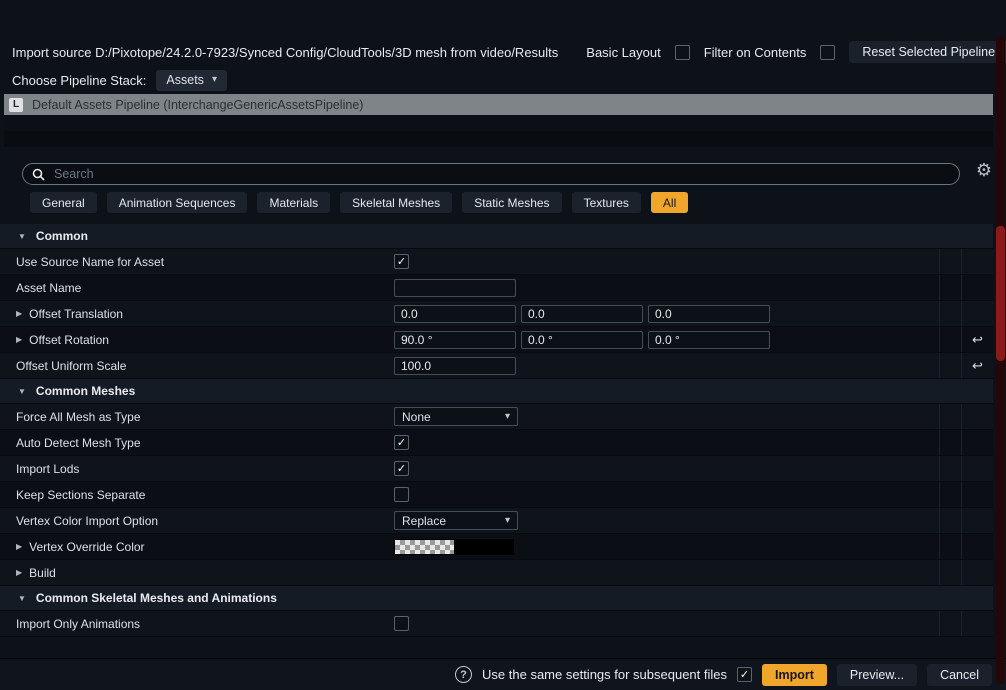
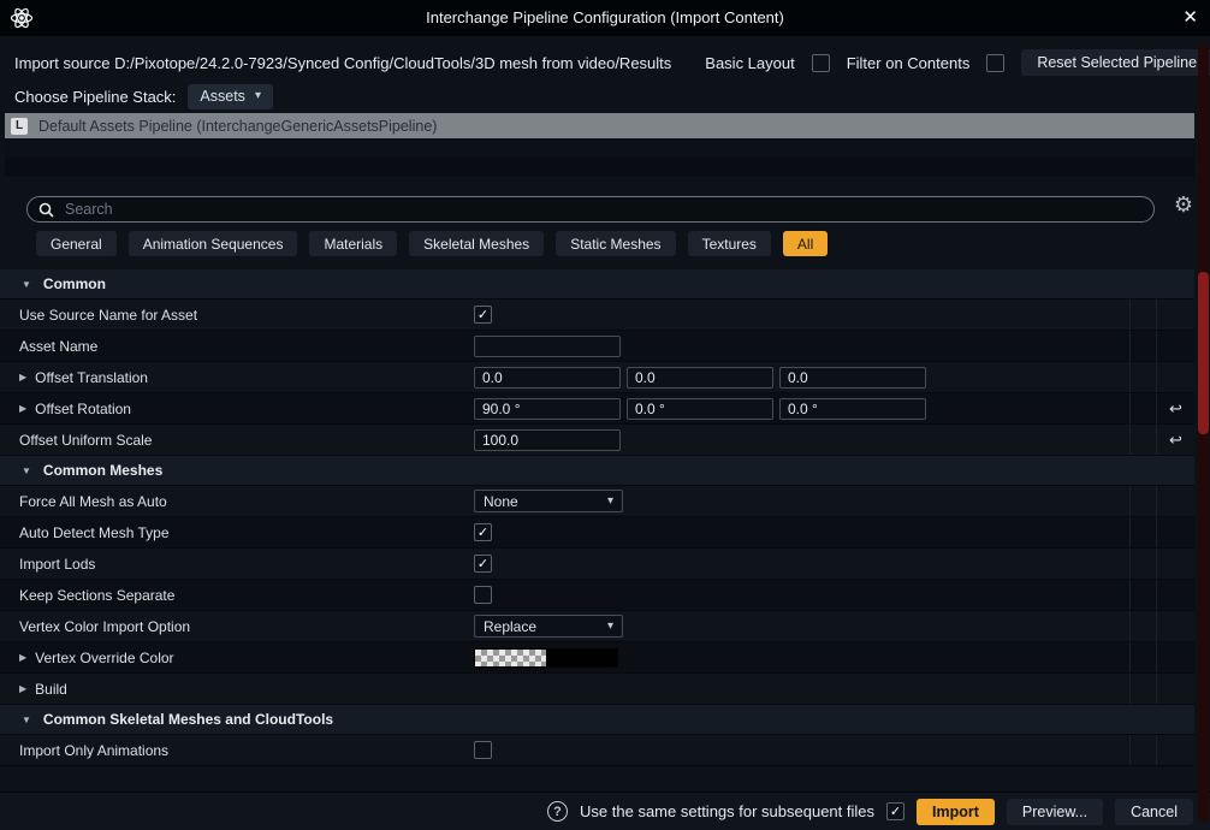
+ Interchange Pipeline Configuration (Import Content)
+ ✕
  Import source D:/Pixotope/24.2.0-7923/Synced Config/CloudTools/3D mesh from video/Results
  Basic Layout
  Filter on Contents
  Reset Selected Pipeline
  Choose Pipeline Stack:
  Assets
  ▾
  L
  Default Assets Pipeline (InterchangeGenericAssetsPipeline)
  Search
  ⚙
  General
  Animation Sequences
  Materials
  Skeletal Meshes
  Static Meshes
  Textures
  All
  ▼
  Common
  Use Source Name for Asset
  ✓
  Asset Name
  ▶
  Offset Translation
  0.0
  0.0
  0.0
  ▶
  Offset Rotation
  90.0 °
  0.0 °
  0.0 °
  ↩
  Offset Uniform Scale
  100.0
  ↩
  ▼
  Common Meshes
- Force All Mesh as Type
+ Force All Mesh as Auto
  None
  ▾
  Auto Detect Mesh Type
  ✓
  Import Lods
  ✓
  Keep Sections Separate
  Vertex Color Import Option
  Replace
  ▾
  ▶
  Vertex Override Color
  ▶
  Build
  ▼
- Common Skeletal Meshes and Animations
+ Common Skeletal Meshes and CloudTools
  Import Only Animations
  ?
  Use the same settings for subsequent files
  ✓
  Import
  Preview...
  Cancel
